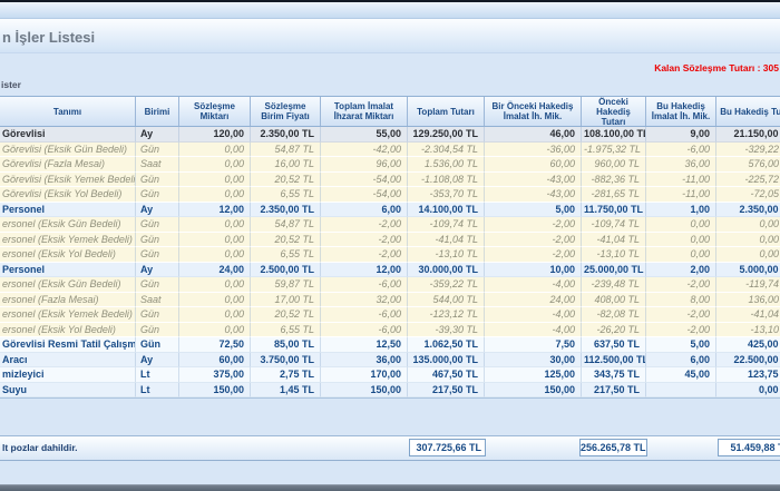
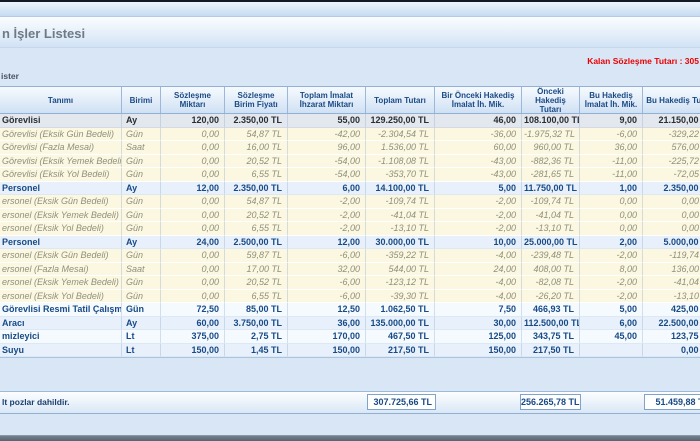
  n İşler Listesi
  ister
  Kalan Sözleşme Tutarı : 305
  Tanımı
  Birimi
  Sözleşme Miktarı
  Sözleşme Birim Fiyatı
  Toplam İmalat İhzarat Miktarı
  Toplam Tutarı
  Bir Önceki Hakediş İmalat İh. Mik.
  Önceki Hakediş Tutarı
  Bu Hakediş İmalat İh. Mik.
  Bu Hakediş Tu
  Görevlisi
  Ay
  120,00
  2.350,00 TL
  55,00
  129.250,00 TL
  46,00
  108.100,00 TL
  9,00
  21.150,00
  Görevlisi (Eksik Gün Bedeli)
  Gün
  0,00
  54,87 TL
  -42,00
  -2.304,54 TL
  -36,00
  -1.975,32 TL
  -6,00
  -329,22
  Görevlisi (Fazla Mesai)
  Saat
  0,00
  16,00 TL
  96,00
  1.536,00 TL
  60,00
  960,00 TL
  36,00
  576,00
  Görevlisi (Eksik Yemek Bedeli
  Gün
  0,00
  20,52 TL
  -54,00
  -1.108,08 TL
  -43,00
  -882,36 TL
  -11,00
  -225,72
  Görevlisi (Eksik Yol Bedeli)
  Gün
  0,00
  6,55 TL
  -54,00
  -353,70 TL
  -43,00
  -281,65 TL
  -11,00
  -72,05
  Personel
  Ay
  12,00
  2.350,00 TL
  6,00
  14.100,00 TL
  5,00
  11.750,00 TL
  1,00
  2.350,00
  ersonel (Eksik Gün Bedeli)
  Gün
  0,00
  54,87 TL
  -2,00
  -109,74 TL
  -2,00
  -109,74 TL
  0,00
  ersonel (Eksik Yemek Bedeli)
  Gün
  0,00
  20,52 TL
  -2,00
  -41,04 TL
  -2,00
  -41,04 TL
  0,00
  ersonel (Eksik Yol Bedeli)
  Gün
  0,00
  6,55 TL
  -2,00
  -13,10 TL
  -2,00
  -13,10 TL
  0,00
  Personel
  Ay
  24,00
  2.500,00 TL
  12,00
  30.000,00 TL
  10,00
  25.000,00 TL
  2,00
  5.000,00
  ersonel (Eksik Gün Bedeli)
  Gün
  0,00
  59,87 TL
  -6,00
  -359,22 TL
  -4,00
  -239,48 TL
  -2,00
  -119,74
  ersonel (Fazla Mesai)
  Saat
  0,00
  17,00 TL
  32,00
  544,00 TL
  24,00
  408,00 TL
  8,00
  136,00
  ersonel (Eksik Yemek Bedeli)
  Gün
  0,00
  20,52 TL
  -6,00
  -123,12 TL
  -4,00
  -82,08 TL
  -2,00
  -41,04
  ersonel (Eksik Yol Bedeli)
  Gün
  0,00
  6,55 TL
  -6,00
  -39,30 TL
  -4,00
  -26,20 TL
  -2,00
  -13,10
  Görevlisi Resmi Tatil Çalışm
  Gün
  72,50
  85,00 TL
  12,50
  1.062,50 TL
  7,50
- 637,50 TL
+ 466,93 TL
  5,00
  425,00
  Aracı
  Ay
  60,00
  3.750,00 TL
  36,00
  135.000,00 TL
  30,00
  112.500,00 TL
  6,00
  22.500,00
  mizleyici
  Lt
  375,00
  2,75 TL
  170,00
  467,50 TL
  125,00
  343,75 TL
  45,00
  123,75
  Suyu
  Lt
  150,00
  1,45 TL
  150,00
  217,50 TL
  150,00
  217,50 TL
  lt pozlar dahildir.
  307.725,66 TL
  256.265,78 TL
  51.459,88
